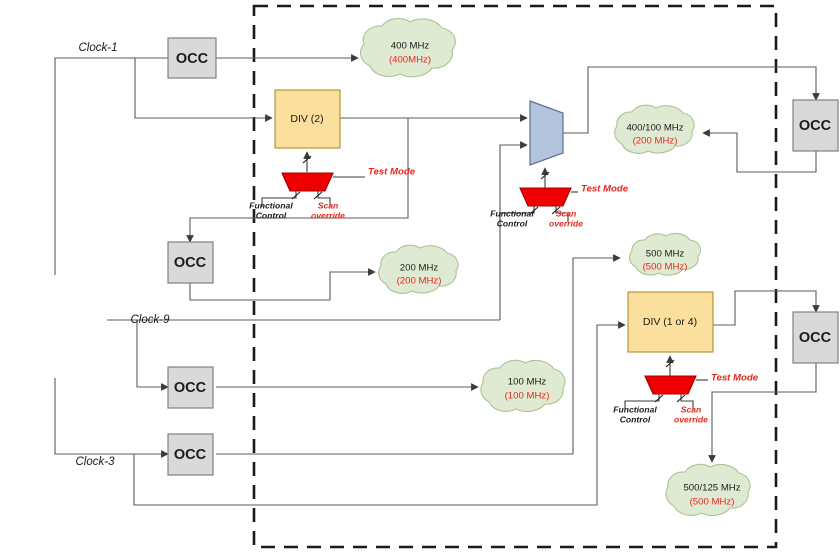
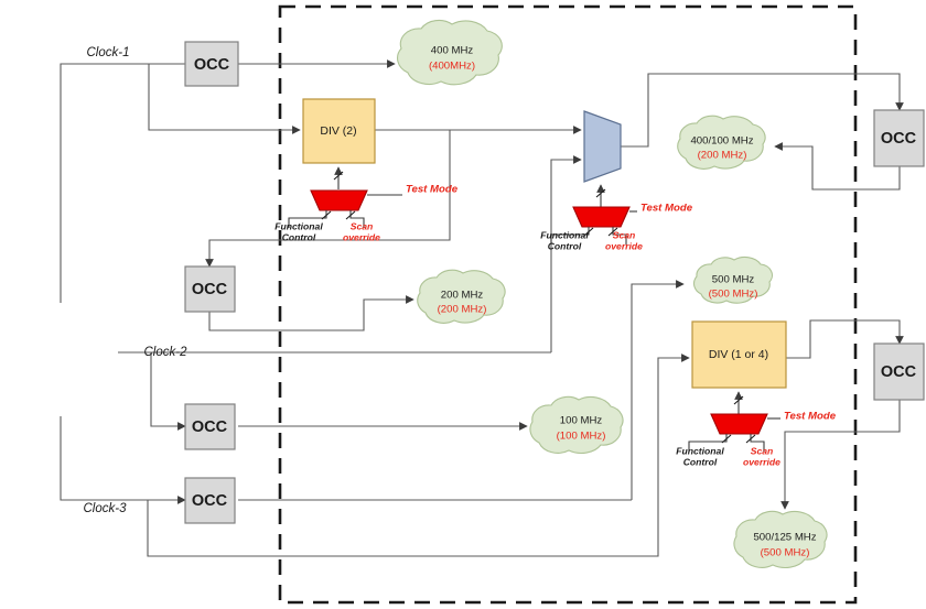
  400 MHz
  (400MHz)
  400/100 MHz
  (200 MHz)
  200 MHz
  (200 MHz)
  500 MHz
  (500 MHz)
  100 MHz
  (100 MHz)
  500/125 MHz
  (500 MHz)
  OCC
  OCC
  OCC
  OCC
  OCC
  OCC
  DIV (2)
  DIV (1 or 4)
  Test Mode
  Functional
  Control
  Scan
  override
  Test Mode
  Functional
  Control
  Scan
  override
  Test Mode
  Functional
  Control
  Scan
  override
  Clock-1
- Clock-9
+ Clock-2
  Clock-3
